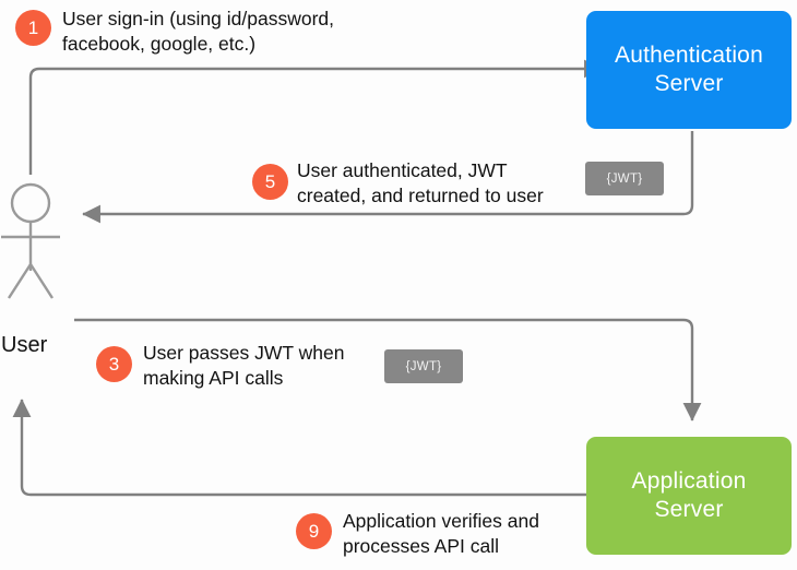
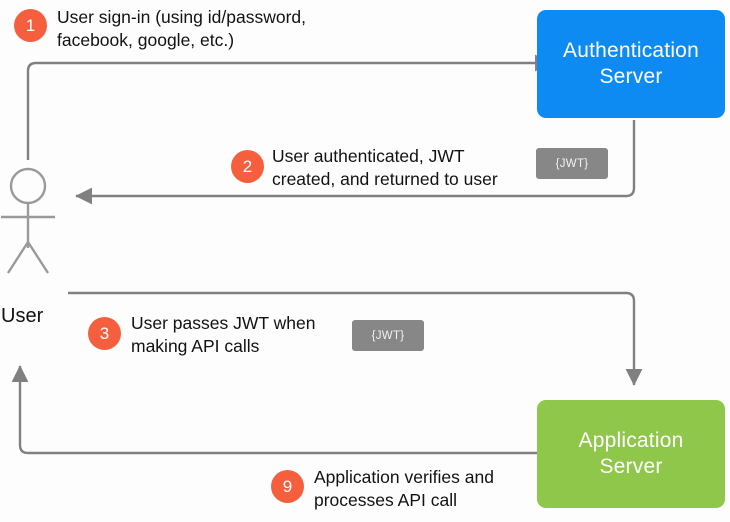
  User
  Authentication Server
  Application Server
  1
  User sign-in (using id/password,
  facebook, google, etc.)
- 5
+ 2
  User authenticated, JWT
  created, and returned to user
  {JWT}
  3
  User passes JWT when
  making API calls
  {JWT}
  9
  Application verifies and
  processes API call
